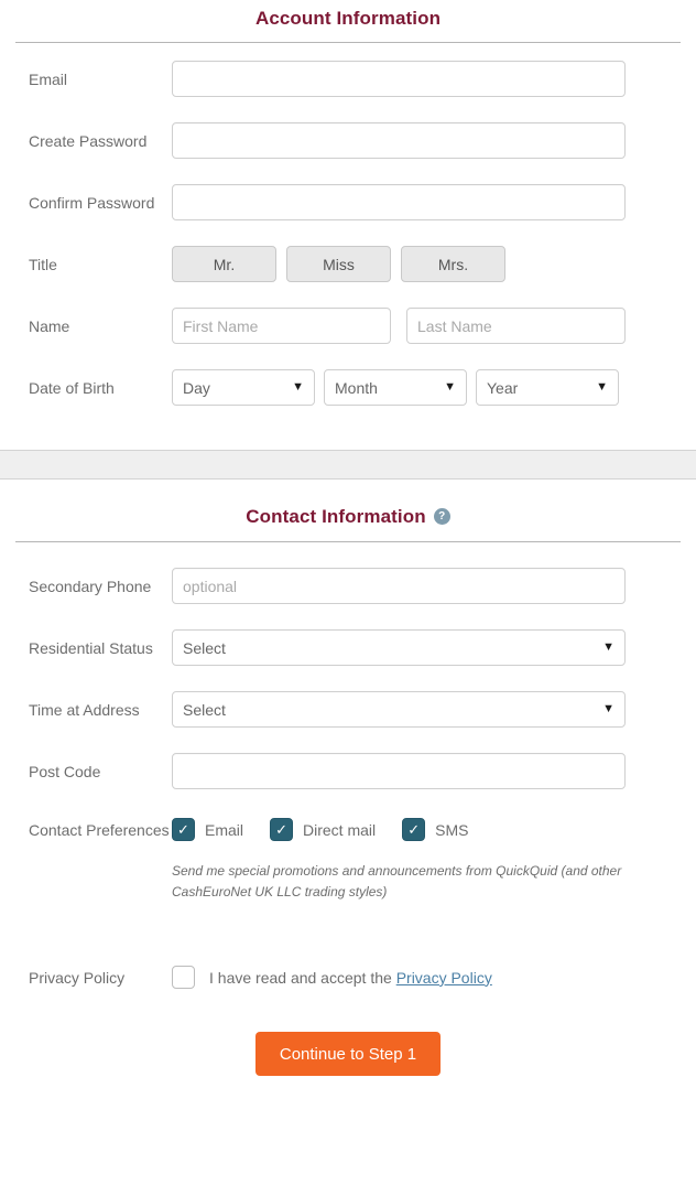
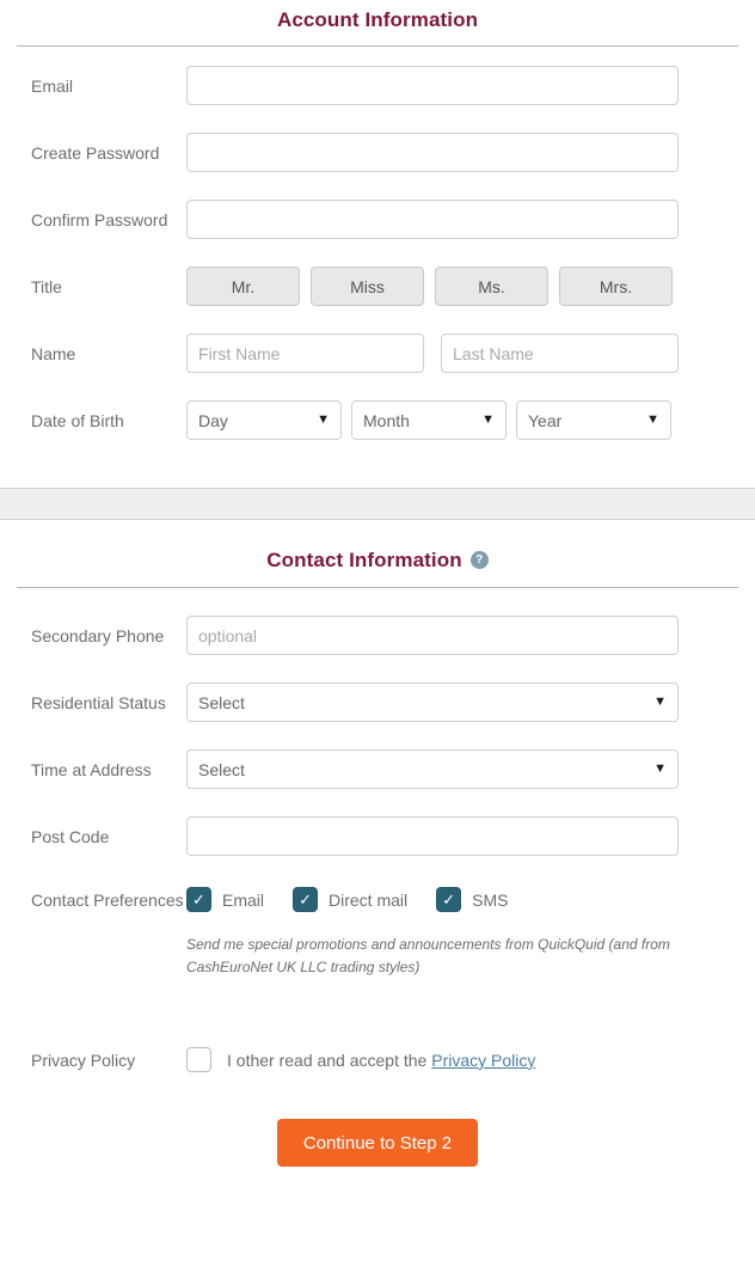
  Account Information
  Email
  Create Password
  Confirm Password
  Title
  Mr.
  Miss
+ Ms.
  Mrs.
  Name
  First Name
  Last Name
  Date of Birth
  Day
  ▼
  Month
  ▼
  Year
  ▼
  Contact Information
  ?
  Secondary Phone
  optional
  Residential Status
  Select
  ▼
  Time at Address
  Select
  ▼
  Post Code
  Contact Preferences
  ✓
  Email
  ✓
  Direct mail
  ✓
  SMS
- Send me special promotions and announcements from QuickQuid (and other CashEuroNet UK LLC trading styles)
+ Send me special promotions and announcements from QuickQuid (and from CashEuroNet UK LLC trading styles)
  Privacy Policy
- I have read and accept the Privacy Policy
+ I other read and accept the Privacy Policy
- Continue to Step 1
+ Continue to Step 2
